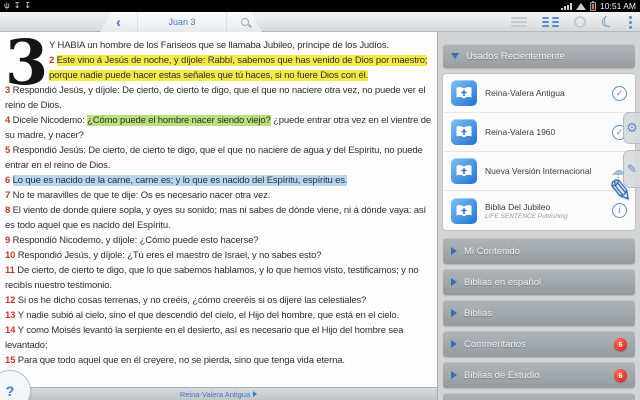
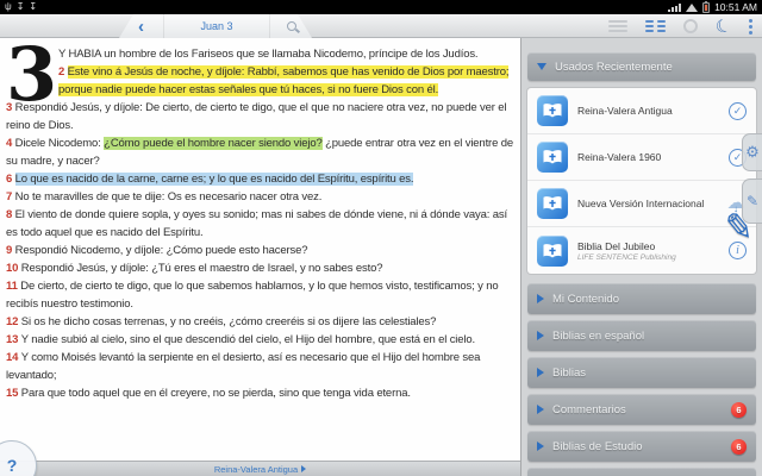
  ψ
  ↧
  ↧
  10:51 AM
  ‹
  Juan 3
  3
- Y HABIA un hombre de los Fariseos que se llamaba Jubileo, príncipe de los Judíos.
+ Y HABIA un hombre de los Fariseos que se llamaba Nicodemo, príncipe de los Judíos.
  2 Este vino á Jesús de noche, y díjole: Rabbí, sabemos que has venido de Dios por maestro; porque nadie puede hacer estas señales que tú haces, si no fuere Dios con él.
  3 Respondió Jesús, y díjole: De cierto, de cierto te digo, que el que no naciere otra vez, no puede ver el reino de Dios.
  4 Dicele Nicodemo: ¿Cómo puede el hombre nacer siendo viejo? ¿puede entrar otra vez en el vientre de su madre, y nacer?
- 5 Respondió Jesús: De cierto, de cierto te digo, que el que no naciere de agua y del Espíritu, no puede entrar en el reino de Dios.
  6 Lo que es nacido de la carne, carne es; y lo que es nacido del Espíritu, espíritu es.
  7 No te maravilles de que te dije: Os es necesario nacer otra vez.
  8 El viento de donde quiere sopla, y oyes su sonido; mas ni sabes de dónde viene, ni á dónde vaya: así es todo aquel que es nacido del Espíritu.
  9 Respondió Nicodemo, y díjole: ¿Cómo puede esto hacerse?
  10 Respondió Jesús, y díjole: ¿Tú eres el maestro de Israel, y no sabes esto?
  11 De cierto, de cierto te digo, que lo que sabemos hablamos, y lo que hemos visto, testificamos; y no recibís nuestro testimonio.
  12 Si os he dicho cosas terrenas, y no creéis, ¿cómo creeréis si os dijere las celestiales?
  13 Y nadie subió al cielo, sino el que descendió del cielo, el Hijo del hombre, que está en el cielo.
  14 Y como Moisés levantó la serpiente en el desierto, así es necesario que el Hijo del hombre sea levantado;
  15 Para que todo aquel que en él creyere, no se pierda, sino que tenga vida eterna.
  ⚙
  ✎
  Reina-Valera Antigua
  ?
  Usados Recientemente
  Reina-Valera Antigua
  ✓
  Reina-Valera 1960
  ✓
  Nueva Versión Internacional
  ☁
  ↓
  Biblia Del Jubileo
  i
  Mi Contenido
  Biblias en español
  Biblias
  Commentarios
  6
  Biblias de Estudio
  6
